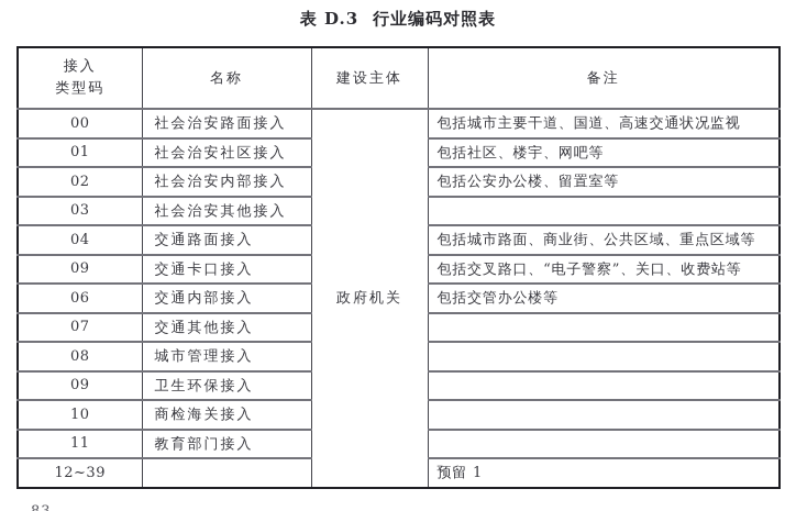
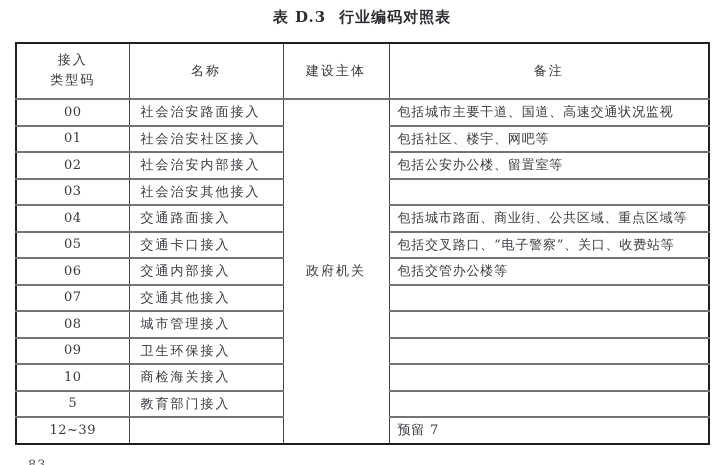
  表 D.3 行业编码对照表
  接入 类型码	名称	建设主体	备注
  00	社会治安路面接入	政府机关	包括城市主要干道、国道、高速交通状况监视
  01	社会治安社区接入	包括社区、楼宇、网吧等
  02	社会治安内部接入	包括公安办公楼、留置室等
  03	社会治安其他接入
  04	交通路面接入	包括城市路面、商业街、公共区域、重点区域等
- 09	交通卡口接入	包括交叉路口、“电子警察”、关口、收费站等
+ 05	交通卡口接入	包括交叉路口、“电子警察”、关口、收费站等
  06	交通内部接入	包括交管办公楼等
  07	交通其他接入
  08	城市管理接入
  09	卫生环保接入
  10	商检海关接入
- 11	教育部门接入
+ 5	教育部门接入
- 12~39		预留 1
+ 12~39		预留 7
